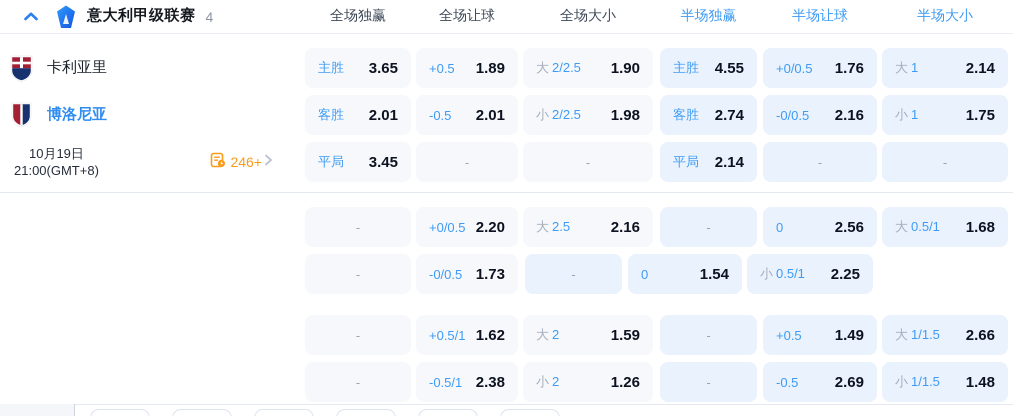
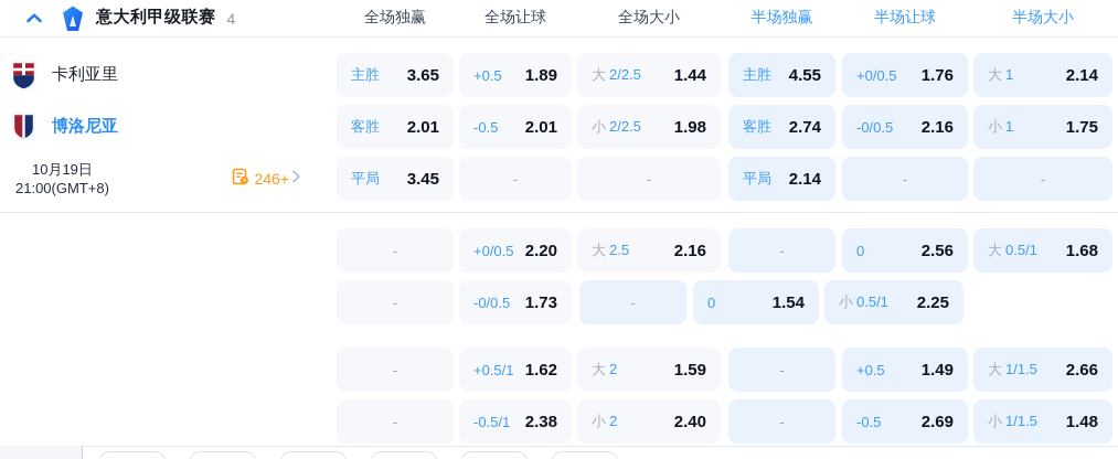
  意大利甲级联赛
  4
  全场独赢
  全场让球
  全场大小
  半场独赢
  半场让球
  半场大小
  卡利亚里
  主胜
  3.65
  +0.5
  1.89
  大 2/2.5
- 1.90
+ 1.44
  主胜
  4.55
  +0/0.5
  1.76
  大 1
  2.14
  博洛尼亚
  客胜
  2.01
  -0.5
  2.01
  小 2/2.5
  1.98
  客胜
  2.74
  -0/0.5
  2.16
  小 1
  1.75
  10月19日
  21:00(GMT+8)
  246+
  平局
  3.45
  -
  -
  平局
  2.14
  -
  -
  -
  +0/0.5
  2.20
  大 2.5
  2.16
  -
  0
  2.56
  大 0.5/1
  1.68
  -
  -0/0.5
  1.73
  -
  0
  1.54
  小 0.5/1
  2.25
  -
  +0.5/1
  1.62
  大 2
  1.59
  -
  +0.5
  1.49
  大 1/1.5
  2.66
  -
  -0.5/1
  2.38
  小 2
- 1.26
+ 2.40
  -
  -0.5
  2.69
  小 1/1.5
  1.48
